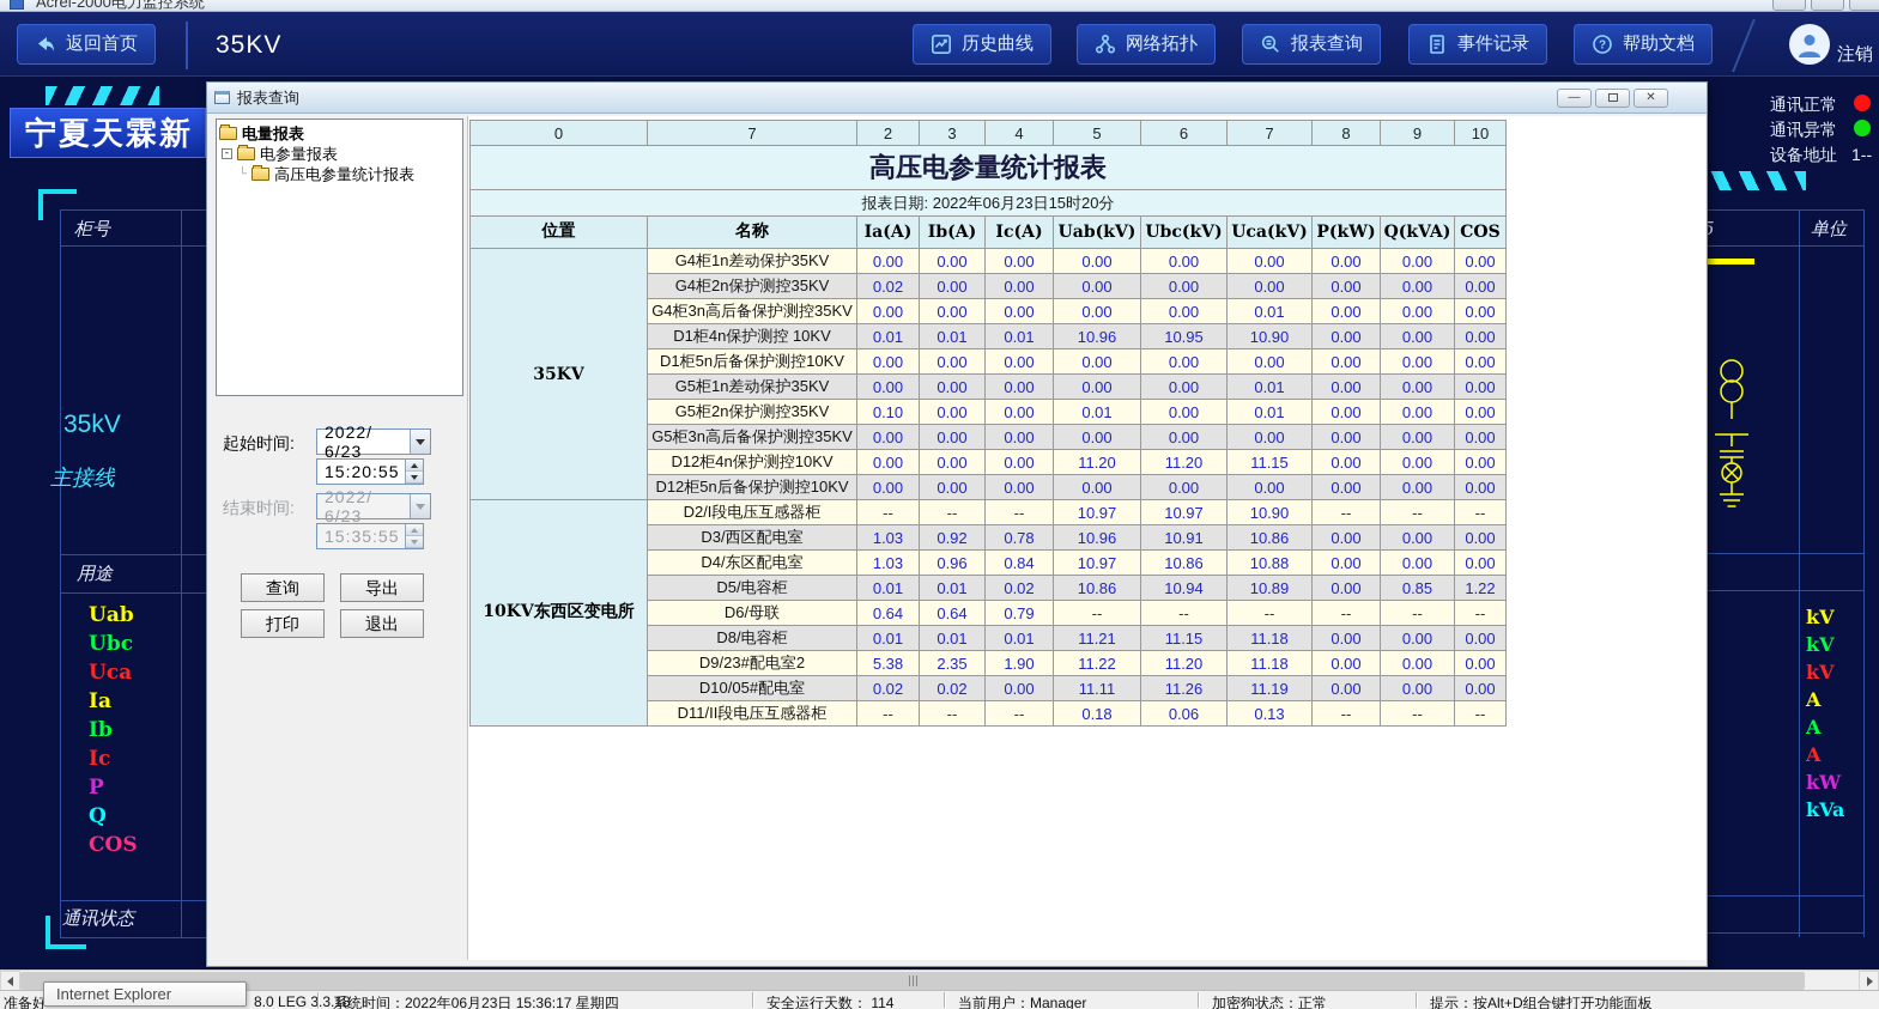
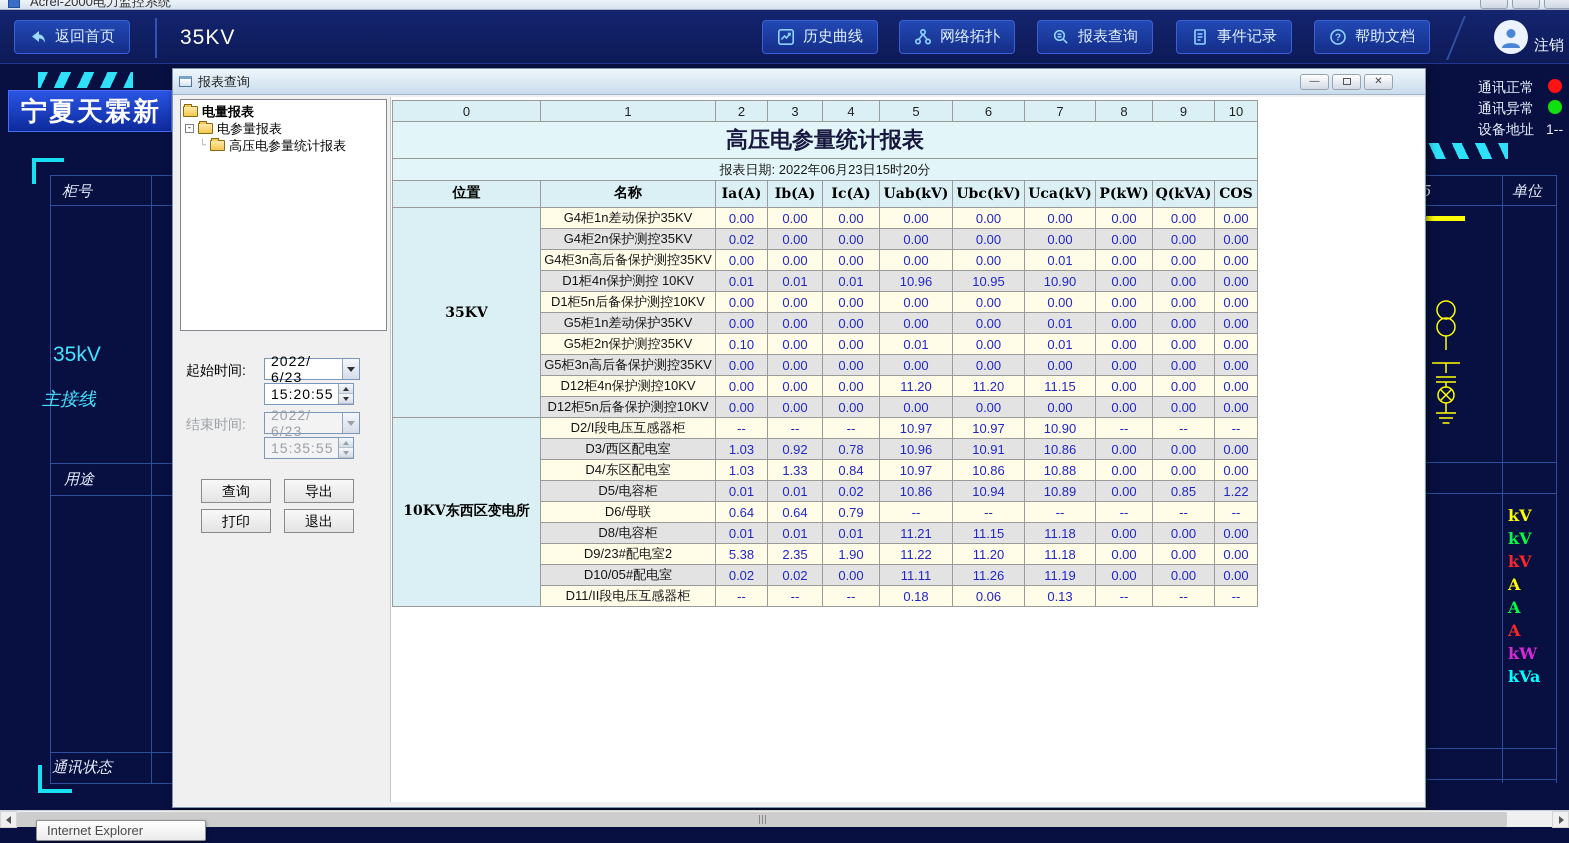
  Acrel-2000电力监控系统
  返回首页
  35KV
  历史曲线
  网络拓扑
  报表查询
  事件记录
  ?
  帮助文档
  注销
  宁夏天霖新
  柜号
  35kV
  主接线
  用途
- Uab
- Ubc
- Uca
- Ia
- Ib
- Ic
- P
- Q
- COS
  通讯状态
  通讯正常
  通讯异常
  设备地址
  1--
  5
  单位
  kV
  kV
  kV
  A
  A
  A
  kW
  kVa
  报表查询
  —
  ✕
  电量报表
  -
  电参量报表
  └
  高压电参量统计报表
  起始时间:
  2022/ 6/23
  15:20:55
  结束时间:
  2022/ 6/23
  15:35:55
  查询
  导出
  打印
  退出
- 0	7	2	3	4	5	6	7	8	9	10
+ 0	1	2	3	4	5	6	7	8	9	10
  高压电参量统计报表
  报表日期: 2022年06月23日15时20分
  位置	名称	Ia(A)	Ib(A)	Ic(A)	Uab(kV)	Ubc(kV)	Uca(kV)	P(kW)	Q(kVA)	COS
  35KV	G4柜1n差动保护35KV	0.00	0.00	0.00	0.00	0.00	0.00	0.00	0.00	0.00
  G4柜2n保护测控35KV	0.02	0.00	0.00	0.00	0.00	0.00	0.00	0.00	0.00
  G4柜3n高后备保护测控35KV	0.00	0.00	0.00	0.00	0.00	0.01	0.00	0.00	0.00
  D1柜4n保护测控 10KV	0.01	0.01	0.01	10.96	10.95	10.90	0.00	0.00	0.00
  D1柜5n后备保护测控10KV	0.00	0.00	0.00	0.00	0.00	0.00	0.00	0.00	0.00
  G5柜1n差动保护35KV	0.00	0.00	0.00	0.00	0.00	0.01	0.00	0.00	0.00
  G5柜2n保护测控35KV	0.10	0.00	0.00	0.01	0.00	0.01	0.00	0.00	0.00
  G5柜3n高后备保护测控35KV	0.00	0.00	0.00	0.00	0.00	0.00	0.00	0.00	0.00
  D12柜4n保护测控10KV	0.00	0.00	0.00	11.20	11.20	11.15	0.00	0.00	0.00
  D12柜5n后备保护测控10KV	0.00	0.00	0.00	0.00	0.00	0.00	0.00	0.00	0.00
  10KV东西区变电所	D2/I段电压互感器柜	--	--	--	10.97	10.97	10.90	--	--	--
  D3/西区配电室	1.03	0.92	0.78	10.96	10.91	10.86	0.00	0.00	0.00
- D4/东区配电室	1.03	0.96	0.84	10.97	10.86	10.88	0.00	0.00	0.00
+ D4/东区配电室	1.03	1.33	0.84	10.97	10.86	10.88	0.00	0.00	0.00
  D5/电容柜	0.01	0.01	0.02	10.86	10.94	10.89	0.00	0.85	1.22
  D6/母联	0.64	0.64	0.79	--	--	--	--	--	--
  D8/电容柜	0.01	0.01	0.01	11.21	11.15	11.18	0.00	0.00	0.00
  D9/23#配电室2	5.38	2.35	1.90	11.22	11.20	11.18	0.00	0.00	0.00
  D10/05#配电室	0.02	0.02	0.00	11.11	11.26	11.19	0.00	0.00	0.00
  D11/II段电压互感器柜	--	--	--	0.18	0.06	0.13	--	--	--
- 准备好
- 8.0 LEG 3.3.18
- 系统时间：2022年06月23日 15:36:17 星期四
- 安全运行天数： 114
- 当前用户：Manager
- 加密狗状态：正常
- 提示：按Alt+D组合键打开功能面板
  Internet Explorer
